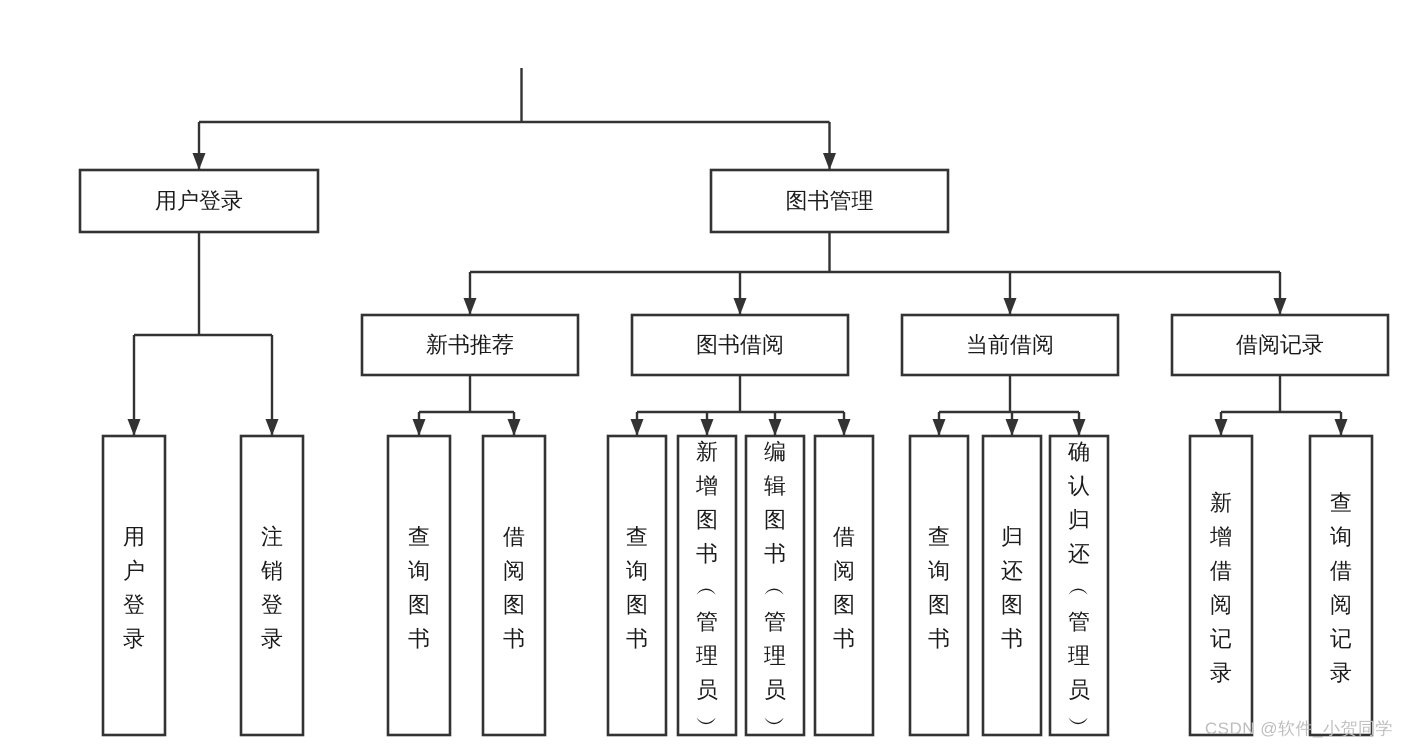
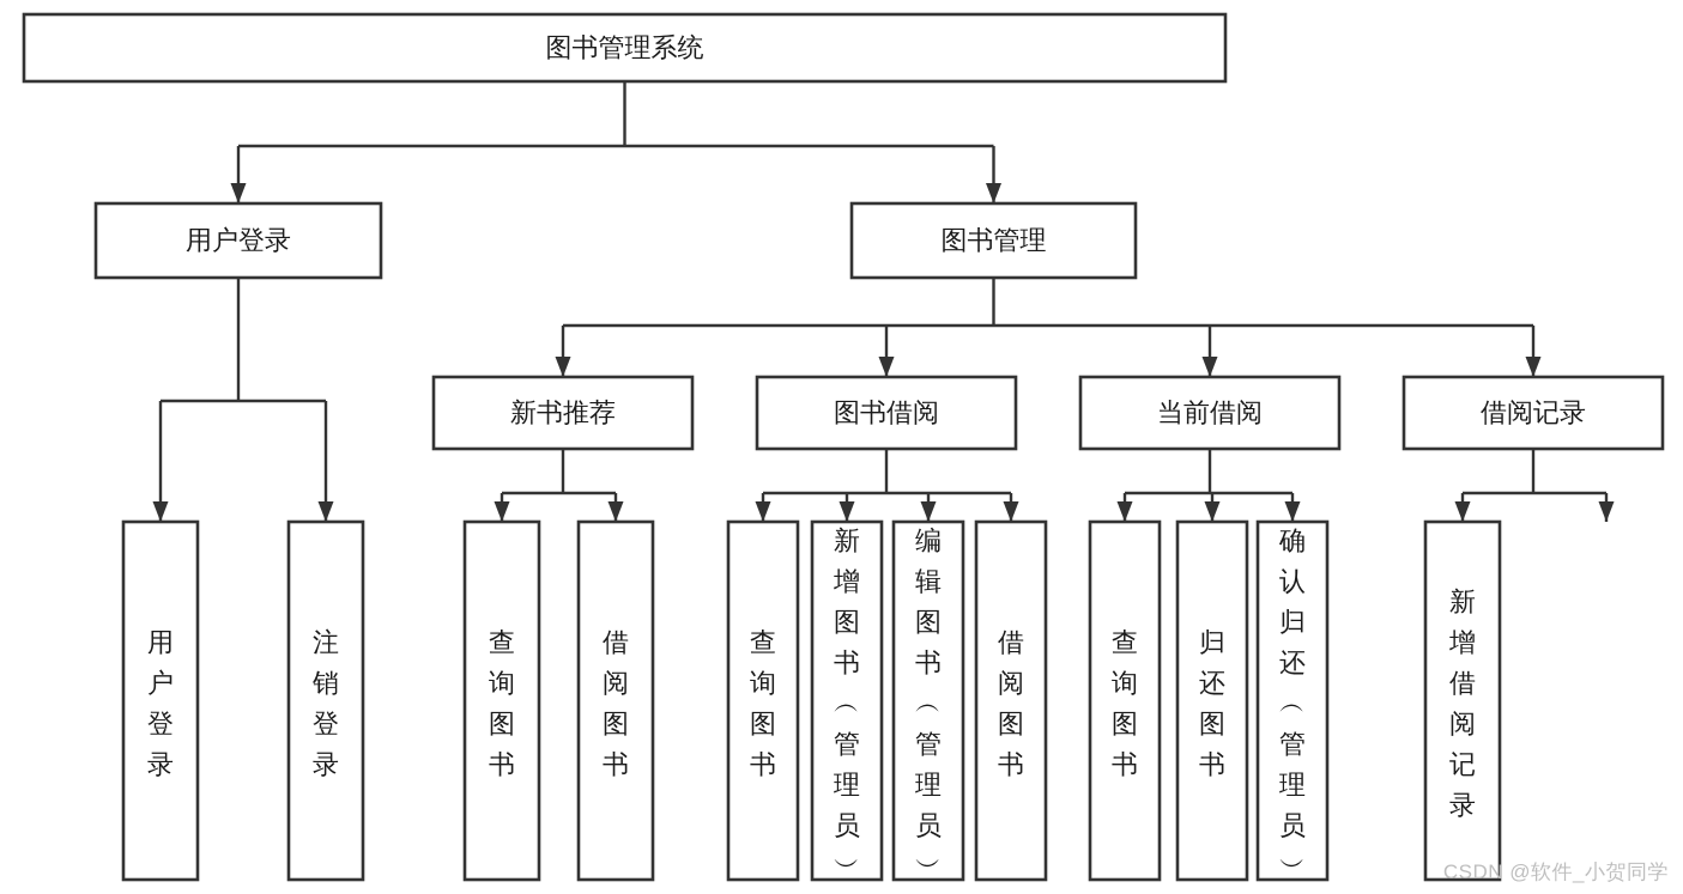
+ 图书管理系统
  用户登录
  图书管理
  新书推荐
  图书借阅
  当前借阅
  借阅记录
  用户登录
  注销登录
  查询图书
  借阅图书
  查询图书
  新增图书 ︵ 管理员 ︶
  编辑图书 ︵ 管理员 ︶
  借阅图书
  查询图书
  归还图书
  确认归还 ︵ 管理员 ︶
  新增借阅记录
- 查询借阅记录
  CSDN @软件_小贺同学
